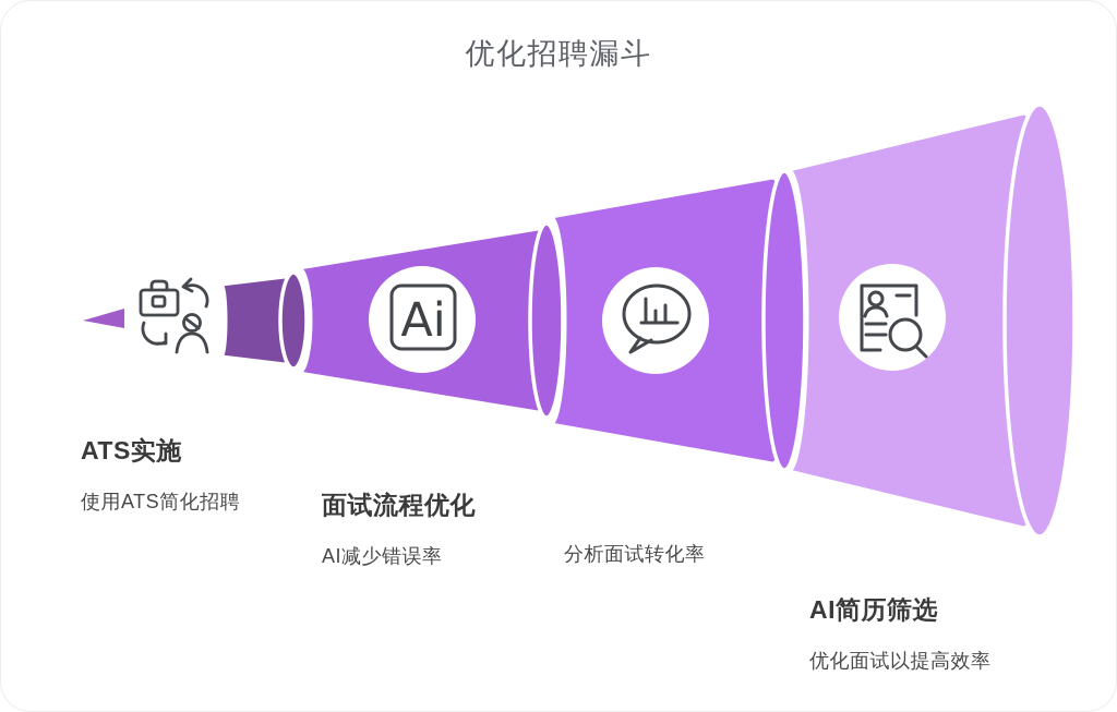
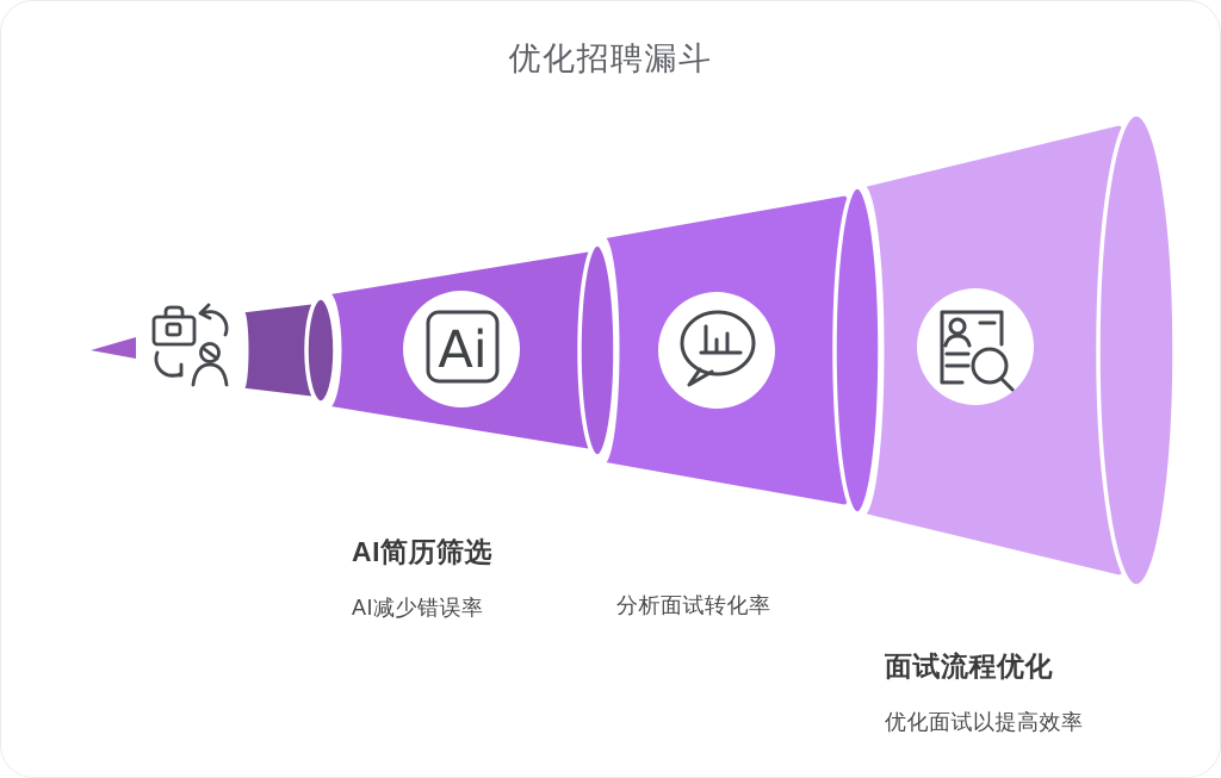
  优化招聘漏斗
  Ai
- ATS实施
- 使用ATS简化招聘
- 面试流程优化
+ AI简历筛选
  AI减少错误率
  分析面试转化率
- AI简历筛选
+ 面试流程优化
  优化面试以提高效率
